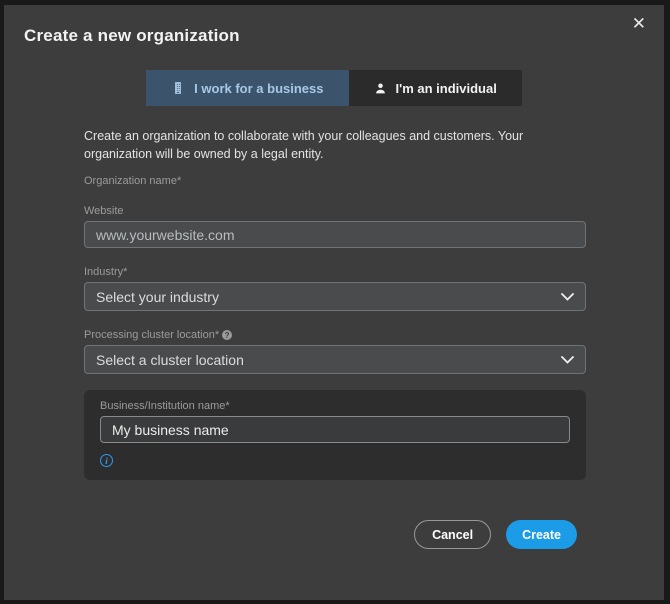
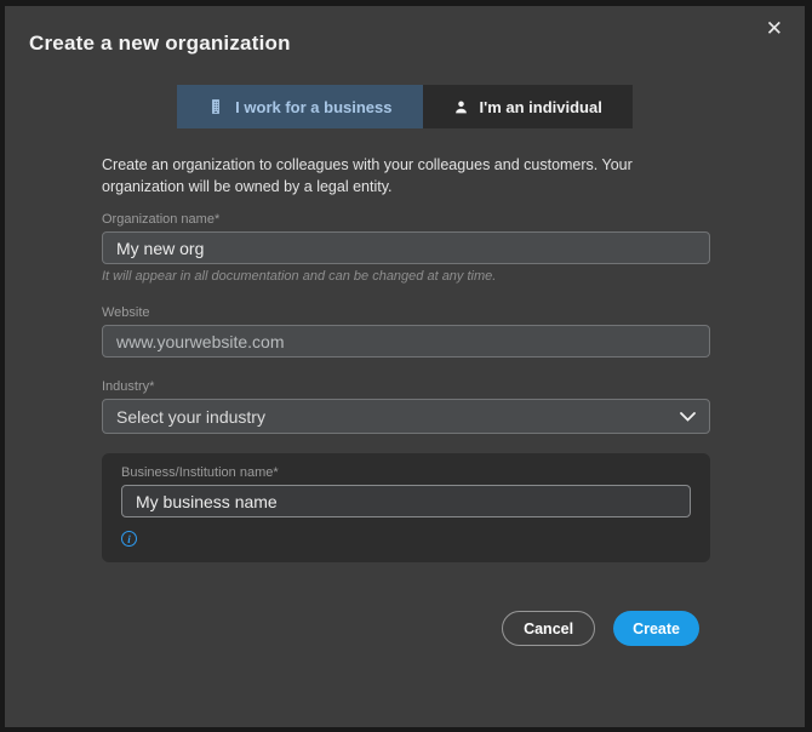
  Create a new organization
  ✕
  I work for a business
  I'm an individual
- Create an organization to collaborate with your colleagues and customers. Your organization will be owned by a legal entity.
+ Create an organization to colleagues with your colleagues and customers. Your organization will be owned by a legal entity.
  Organization name*
+ My new org
+ It will appear in all documentation and can be changed at any time.
  Website
  www.yourwebsite.com
  Industry*
  Select your industry
- Processing cluster location*
- ?
- Select a cluster location
  Business/Institution name*
  My business name
  i
  Cancel
  Create
